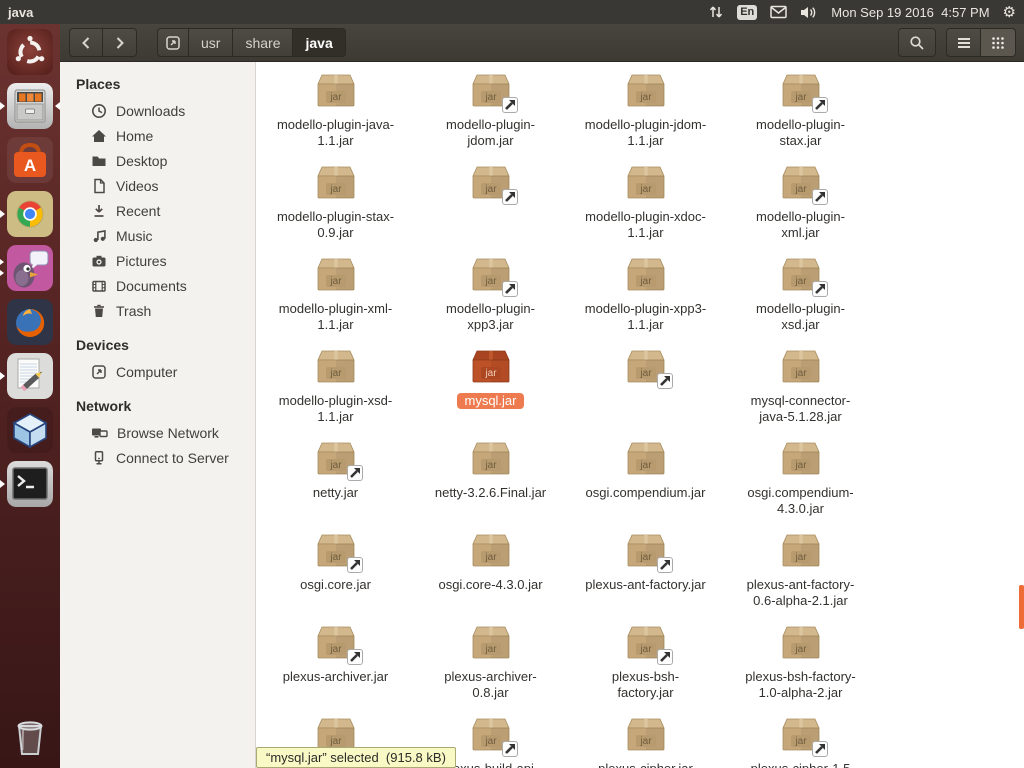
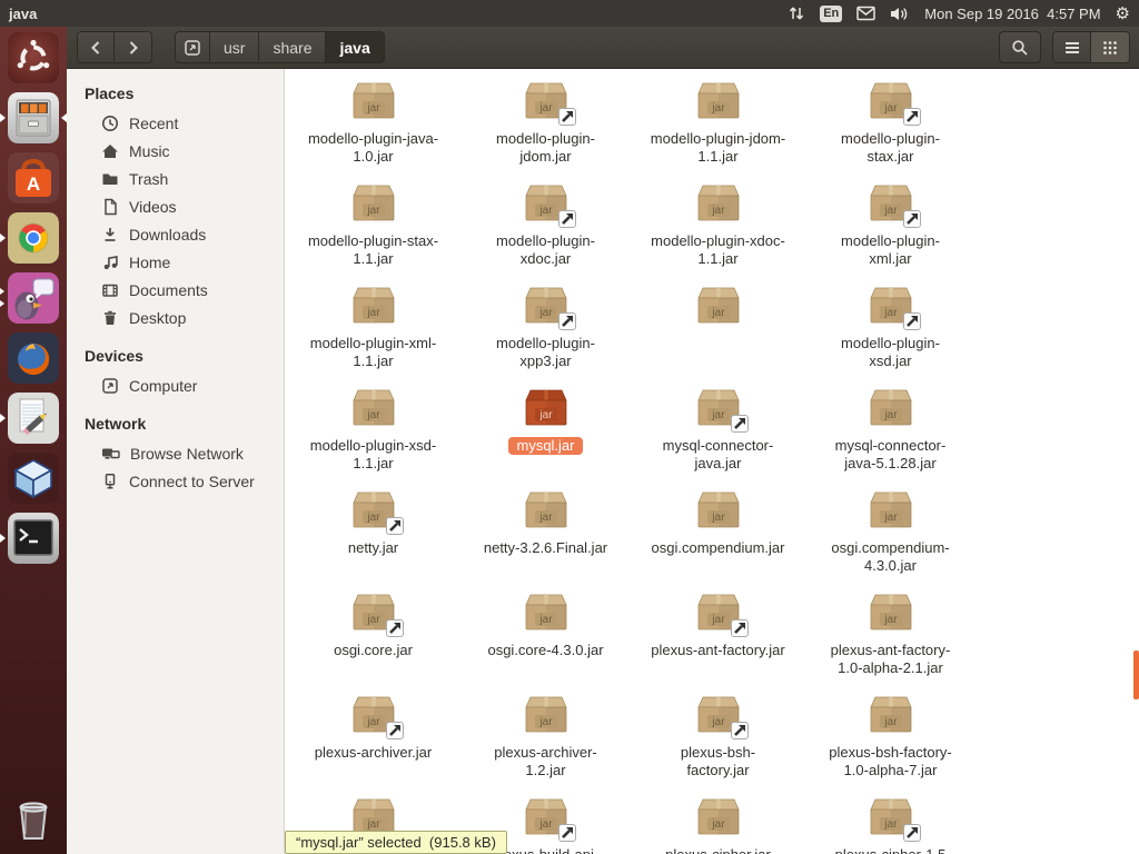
  java
  En
  Mon Sep 19 2016 4:57 PM
  ⚙
  A
  usr
  share
  java
  Places
- Downloads
+ Recent
- Home
+ Music
- Desktop
+ Trash
  Videos
- Recent
+ Downloads
- Music
+ Home
- Pictures
  Documents
- Trash
+ Desktop
  Devices
  Computer
  Network
  Browse Network
  Connect to Server
  jar
- modello-plugin-java-1.1.jar
+ modello-plugin-java-1.0.jar
  jar
  modello-plugin-jdom.jar
  jar
  modello-plugin-jdom-1.1.jar
  jar
  modello-plugin-stax.jar
  jar
- modello-plugin-stax-0.9.jar
+ modello-plugin-stax-1.1.jar
  jar
+ modello-plugin-xdoc.jar
  jar
  modello-plugin-xdoc-1.1.jar
  jar
  modello-plugin-xml.jar
  jar
  modello-plugin-xml-1.1.jar
  jar
  modello-plugin-xpp3.jar
  jar
- modello-plugin-xpp3-1.1.jar
  jar
  modello-plugin-xsd.jar
  jar
  modello-plugin-xsd-1.1.jar
  jar
  mysql.jar
  jar
+ mysql-connector-java.jar
  jar
  mysql-connector-java-5.1.28.jar
  jar
  netty.jar
  jar
  netty-3.2.6.Final.jar
  jar
  osgi.compendium.jar
  jar
  osgi.compendium-4.3.0.jar
  jar
  osgi.core.jar
  jar
  osgi.core-4.3.0.jar
  jar
  plexus-ant-factory.jar
  jar
- plexus-ant-factory-0.6-alpha-2.1.jar
+ plexus-ant-factory-1.0-alpha-2.1.jar
  jar
  plexus-archiver.jar
  jar
- plexus-archiver-0.8.jar
+ plexus-archiver-1.2.jar
  jar
  plexus-bsh-factory.jar
  jar
- plexus-bsh-factory-1.0-alpha-2.jar
+ plexus-bsh-factory-1.0-alpha-7.jar
  jar
  jar
  jar
  jar
  “mysql.jar” selected (915.8 kB)
